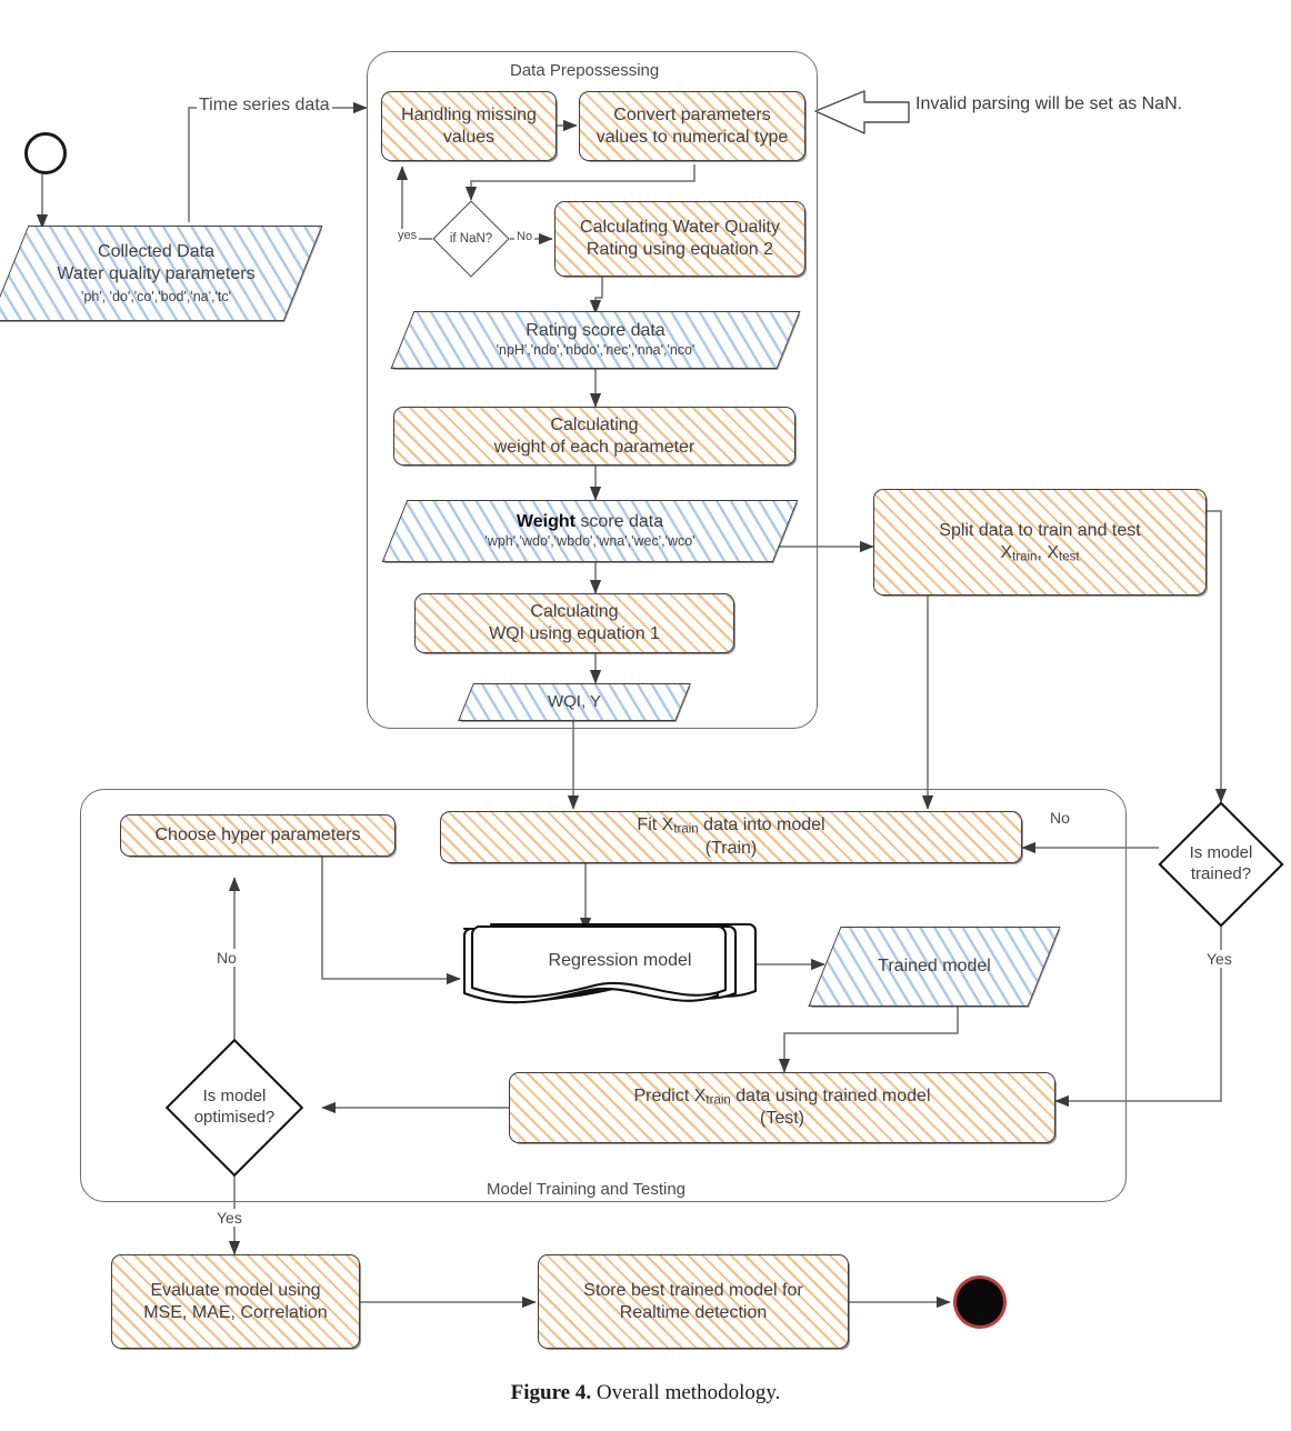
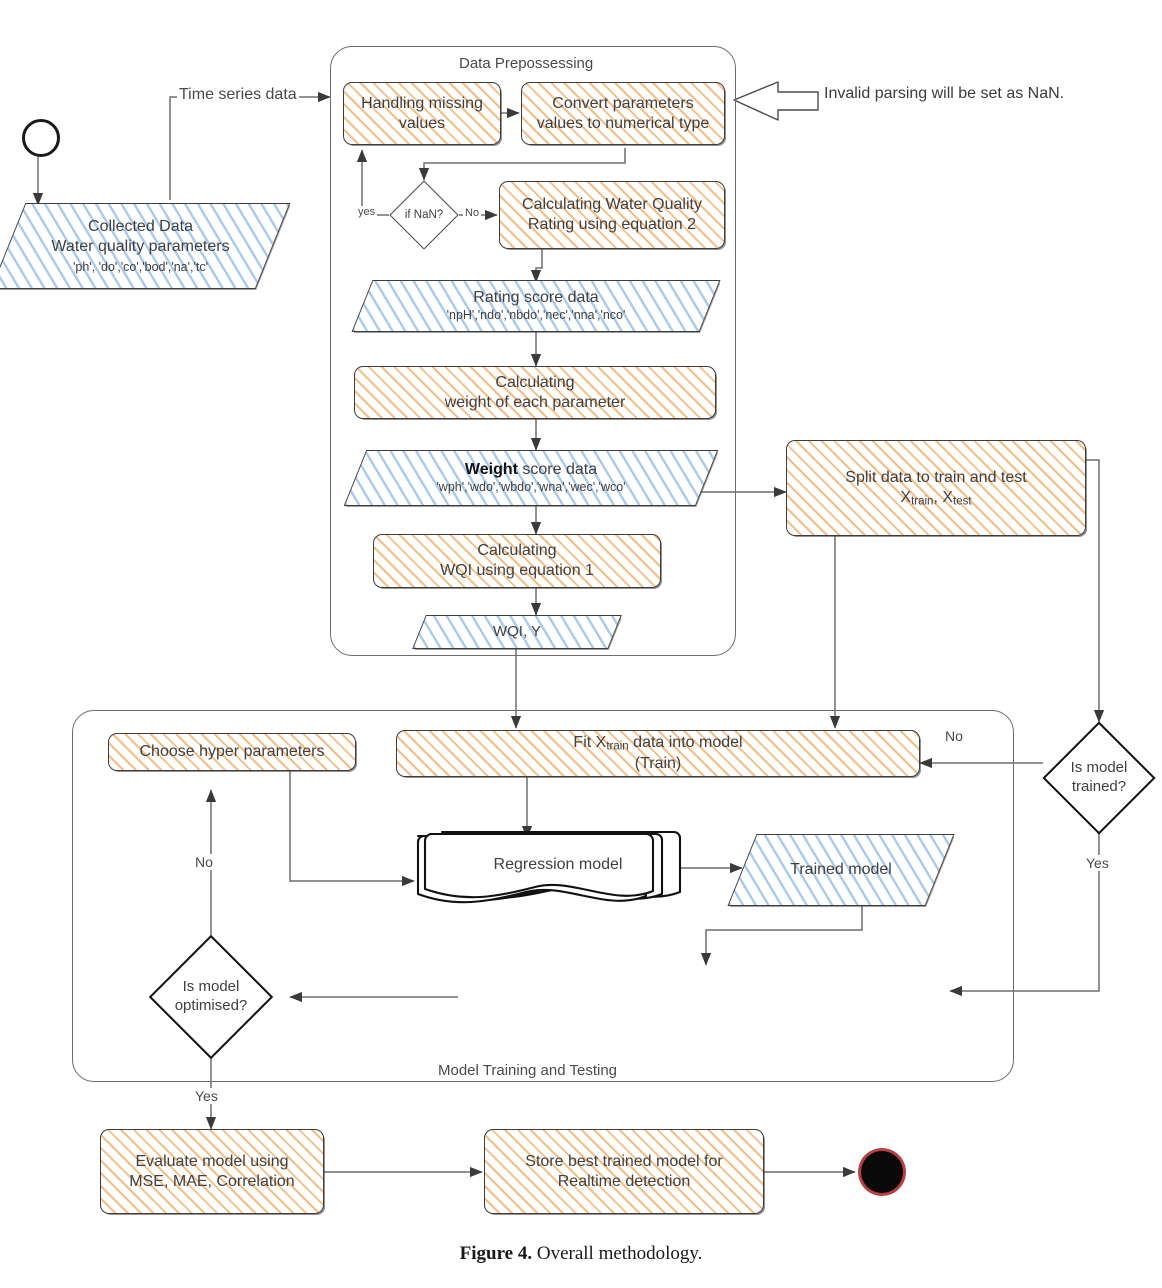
  Data Prepossessing
  Model Training and Testing
  Collected Data
  Water quality parameters
  'ph', 'do','co','bod','na','tc'
  Handling missing
  values
  Convert parameters
  values to numerical type
  Invalid parsing will be set as NaN.
  if NaN?
  yes
  No
  Calculating Water Quality
  Rating using equation 2
  Rating score data
  'npH','ndo','nbdo','nec','nna','nco'
  Calculating
  weight of each parameter
  Weight score data
  'wph','wdo','wbdo','wna','wec','wco'
  Calculating
  WQI using equation 1
  WQI, Y
  Split data to train and test
  Xtrain, Xtest
  Is model
  trained?
  No
  Yes
  Choose hyper parameters
  Fit Xtrain data into model
  (Train)
  Regression model
  Trained model
- Predict Xtrain data using trained model
- (Test)
  Is model
  optimised?
  No
  Yes
  Time series data
  Evaluate model using
  MSE, MAE, Correlation
  Store best trained model for
  Realtime detection
  Figure 4. Overall methodology.
